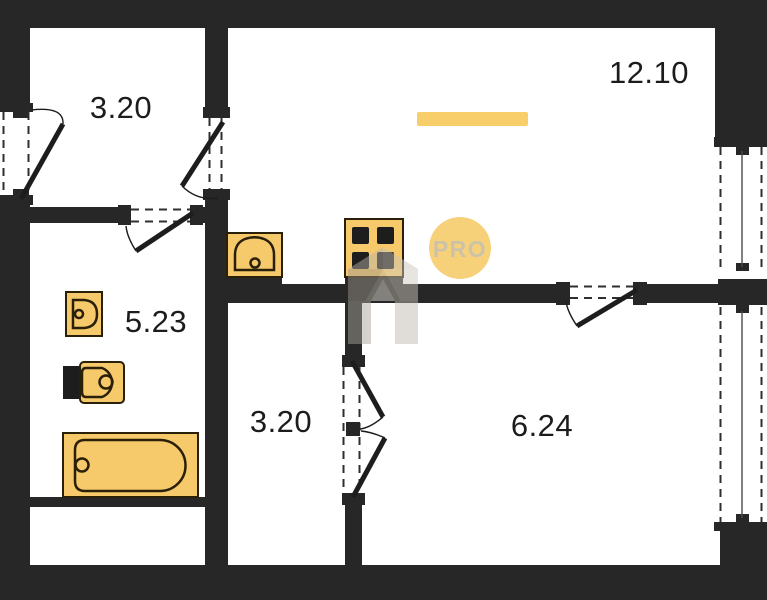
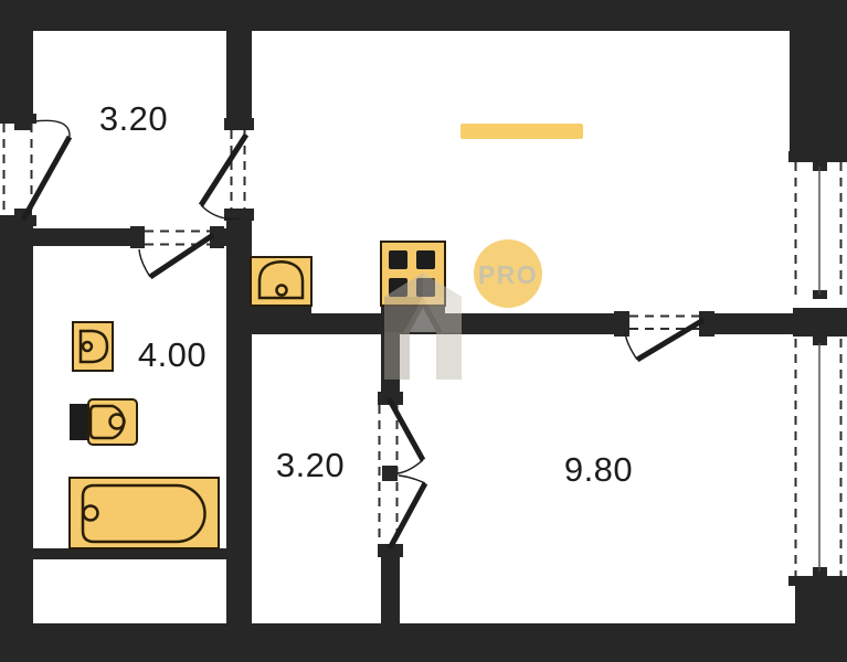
  PRO
  3.20
- 12.10
- 5.23
+ 4.00
  3.20
- 6.24
+ 9.80
